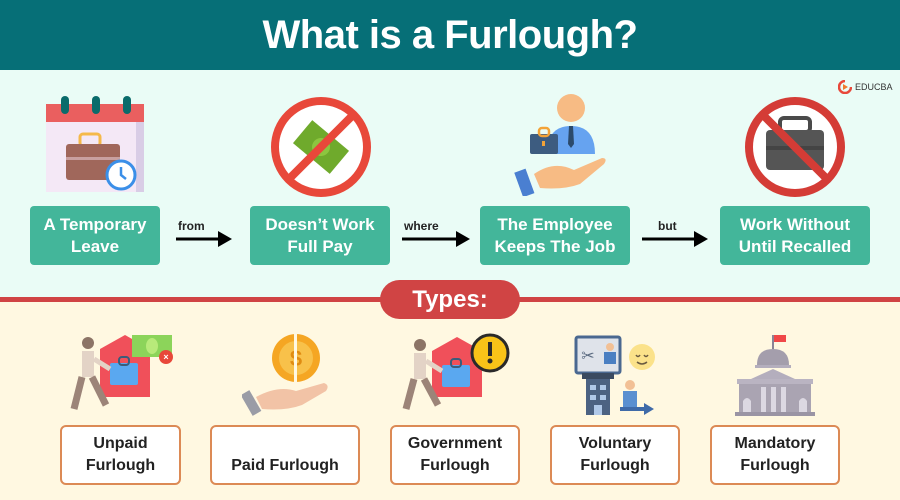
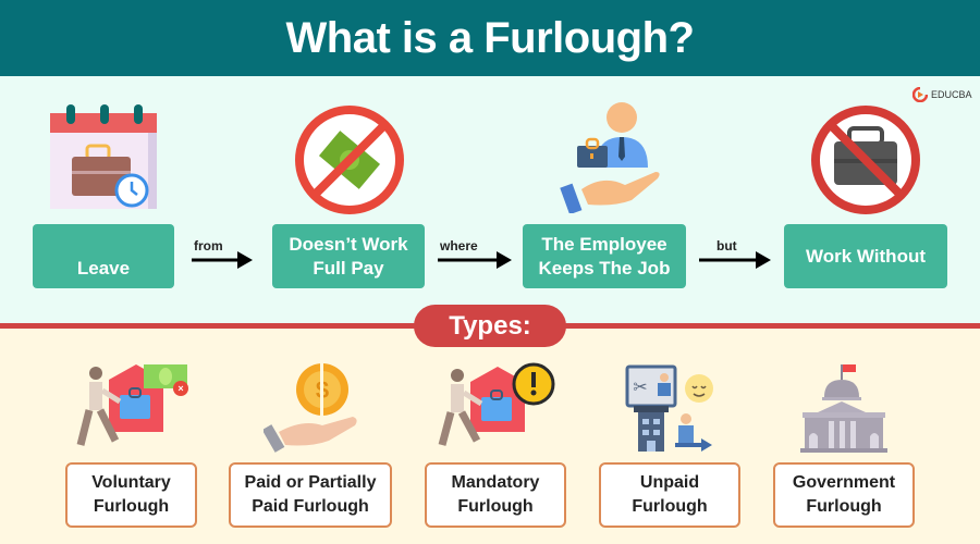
  What is a Furlough?
  EDUCBA
- A Temporary
  Leave
  Doesn’t Work
  Full Pay
  The Employee
  Keeps The Job
  Work Without
- Until Recalled
  from
  where
  but
  Types:
  ×
  ✂
- Unpaid
+ Voluntary
  Furlough
+ Paid or Partially
  Paid Furlough
- Government
+ Mandatory
  Furlough
- Voluntary
+ Unpaid
  Furlough
- Mandatory
+ Government
  Furlough
